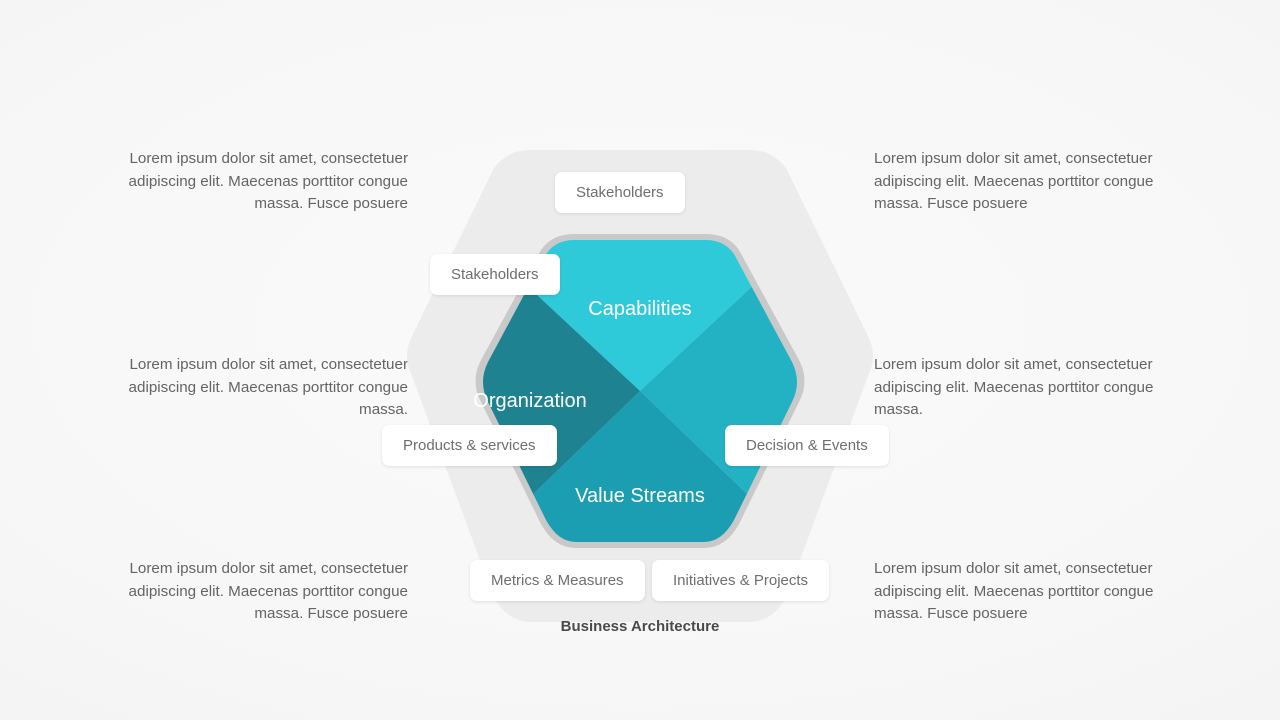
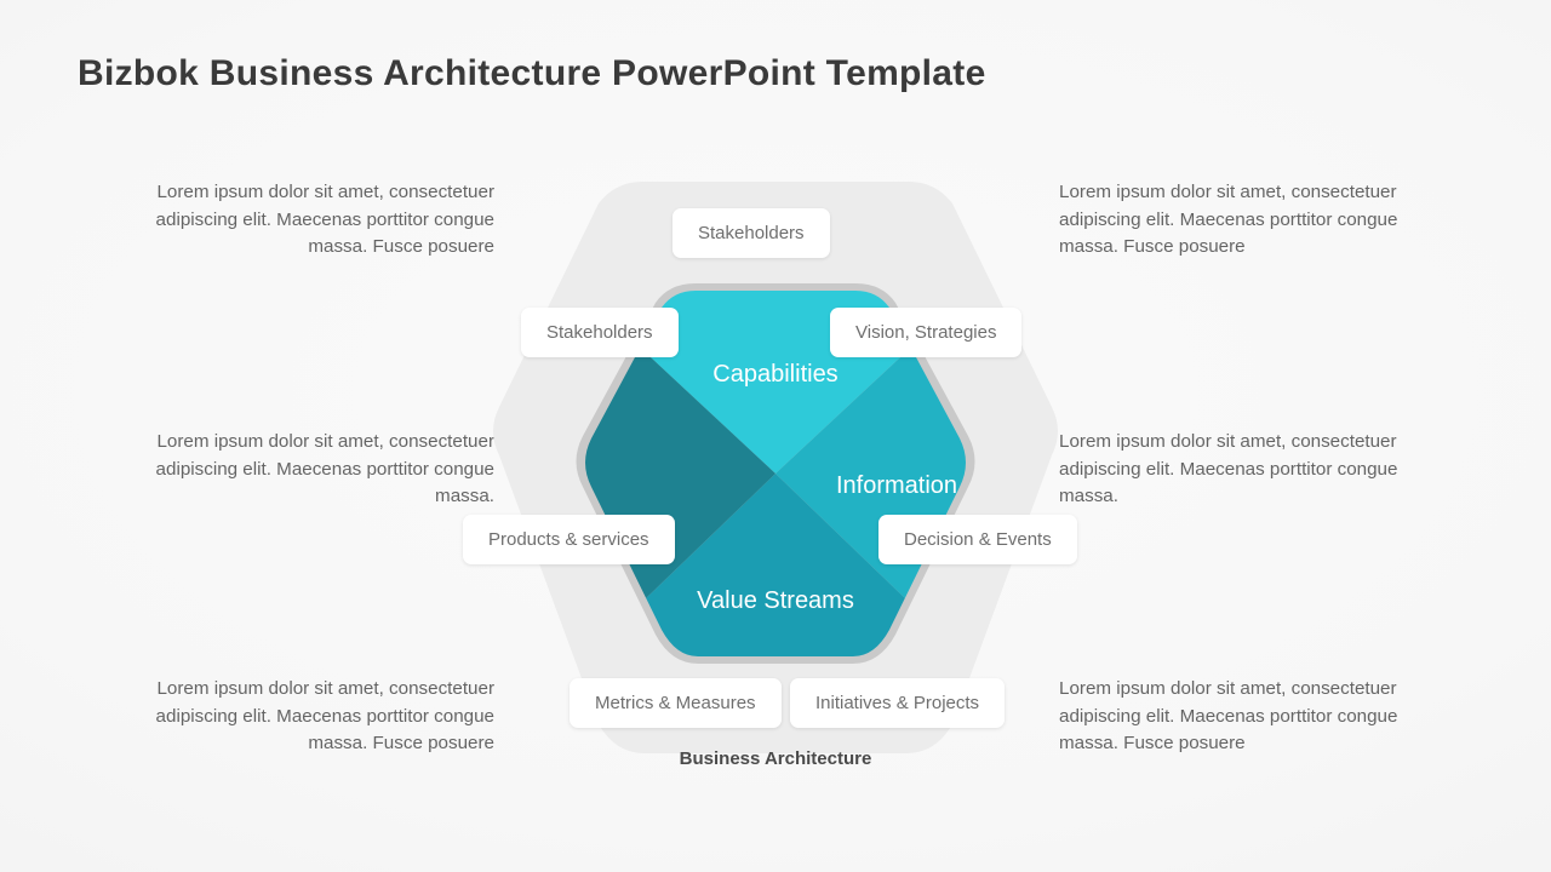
+ Bizbok Business Architecture PowerPoint Template
  Lorem ipsum dolor sit amet, consectetuer adipiscing elit. Maecenas porttitor congue massa. Fusce posuere
  Lorem ipsum dolor sit amet, consectetuer adipiscing elit. Maecenas porttitor congue massa.
  Lorem ipsum dolor sit amet, consectetuer adipiscing elit. Maecenas porttitor congue massa. Fusce posuere
  Lorem ipsum dolor sit amet, consectetuer adipiscing elit. Maecenas porttitor congue massa. Fusce posuere
  Lorem ipsum dolor sit amet, consectetuer adipiscing elit. Maecenas porttitor congue massa.
  Lorem ipsum dolor sit amet, consectetuer adipiscing elit. Maecenas porttitor congue massa. Fusce posuere
  Capabilities
+ Information
  Value Streams
- Organization
  Stakeholders
  Stakeholders
+ Vision, Strategies
  Products & services
  Decision & Events
  Metrics & Measures
  Initiatives & Projects
  Business Architecture
